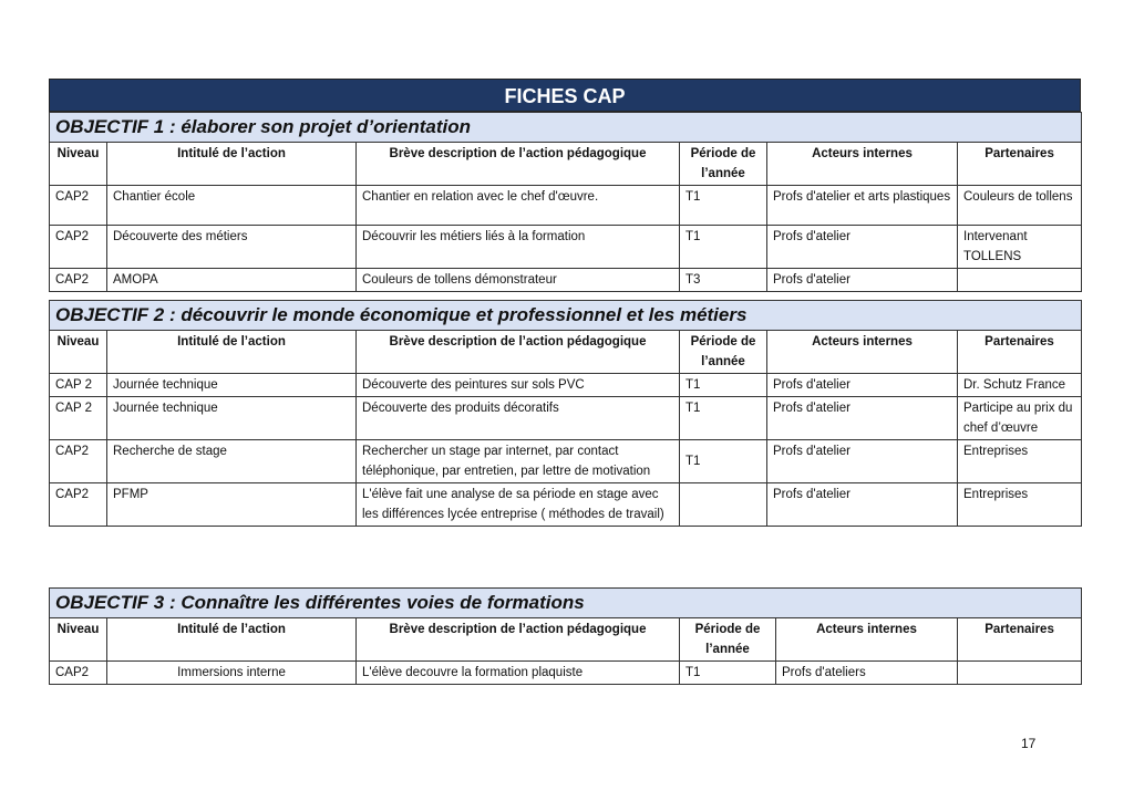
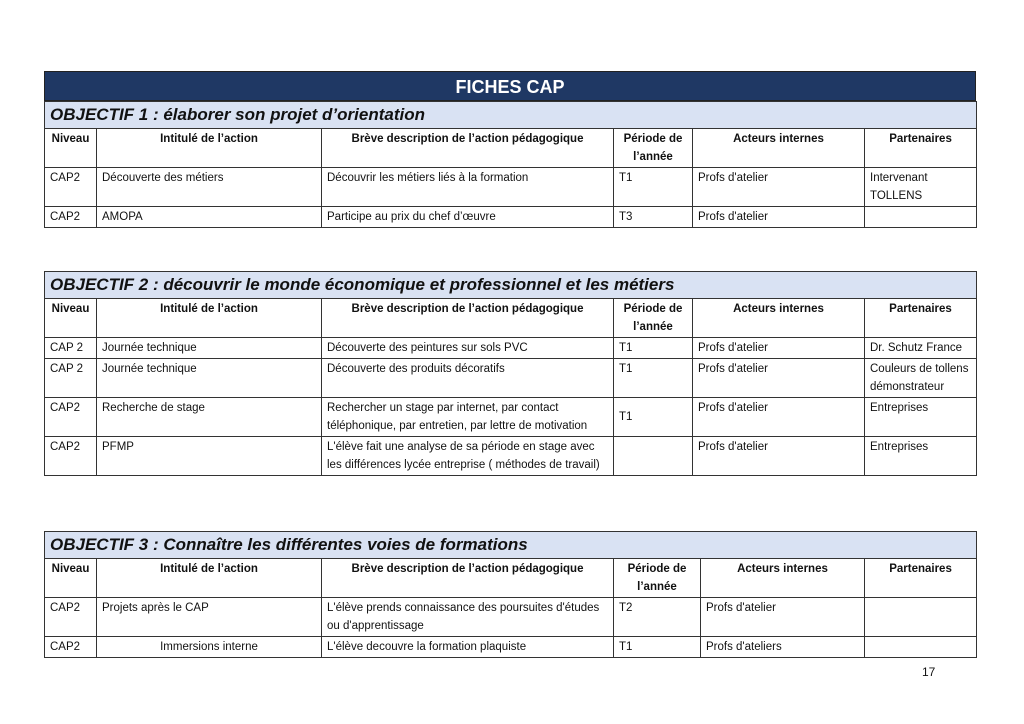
  FICHES CAP
  OBJECTIF 1 : élaborer son projet d’orientation
  Niveau	Intitulé de l’action	Brève description de l’action pédagogique	Période de l’année	Acteurs internes	Partenaires
- CAP2	Chantier école	Chantier en relation avec le chef d'œuvre.	T1	Profs d'atelier et arts plastiques	Couleurs de tollens
  CAP2	Découverte des métiers	Découvrir les métiers liés à la formation	T1	Profs d'atelier	Intervenant TOLLENS
- CAP2	AMOPA	Couleurs de tollens démonstrateur	T3	Profs d'atelier
+ CAP2	AMOPA	Participe au prix du chef d’œuvre	T3	Profs d'atelier
  OBJECTIF 2 : découvrir le monde économique et professionnel et les métiers
  Niveau	Intitulé de l’action	Brève description de l’action pédagogique	Période de l’année	Acteurs internes	Partenaires
  CAP 2	Journée technique	Découverte des peintures sur sols PVC	T1	Profs d'atelier	Dr. Schutz France
- CAP 2	Journée technique	Découverte des produits décoratifs	T1	Profs d'atelier	Participe au prix du chef d’œuvre
+ CAP 2	Journée technique	Découverte des produits décoratifs	T1	Profs d'atelier	Couleurs de tollens démonstrateur
  CAP2	Recherche de stage	Rechercher un stage par internet, par contact téléphonique, par entretien, par lettre de motivation	T1	Profs d'atelier	Entreprises
  CAP2	PFMP	L'élève fait une analyse de sa période en stage avec les différences lycée entreprise ( méthodes de travail)		Profs d'atelier	Entreprises
  OBJECTIF 3 : Connaître les différentes voies de formations
  Niveau	Intitulé de l’action	Brève description de l’action pédagogique	Période de l’année	Acteurs internes	Partenaires
+ CAP2	Projets après le CAP	L'élève prends connaissance des poursuites d'études ou d'apprentissage	T2	Profs d'atelier
  CAP2	Immersions interne	L'élève decouvre la formation plaquiste	T1	Profs d'ateliers
  17
